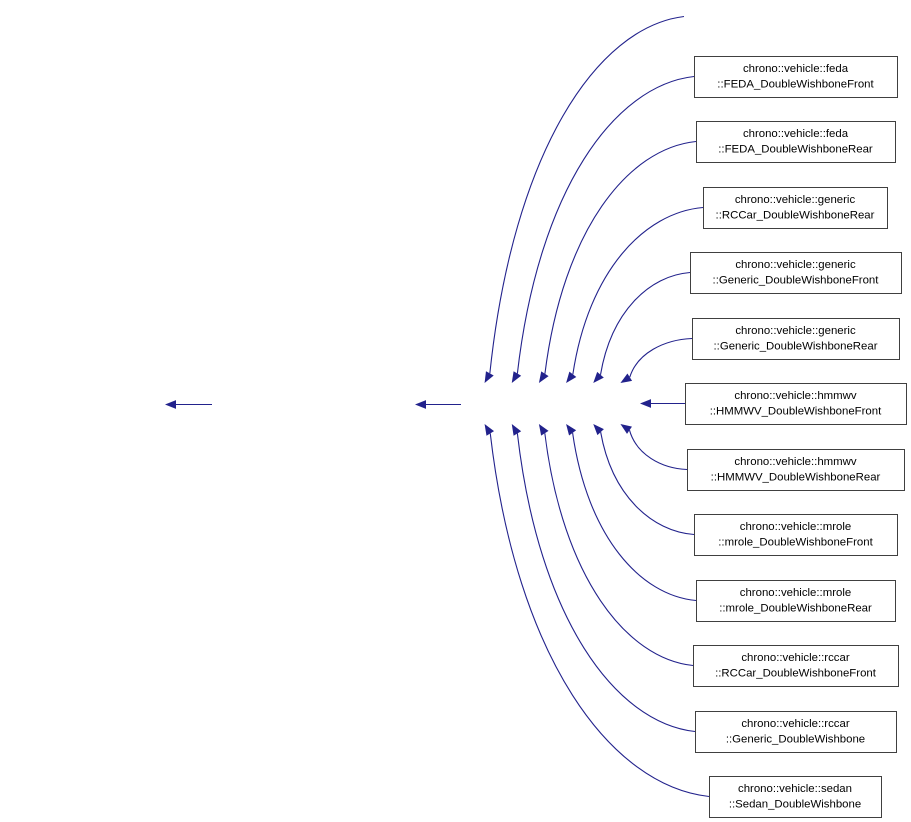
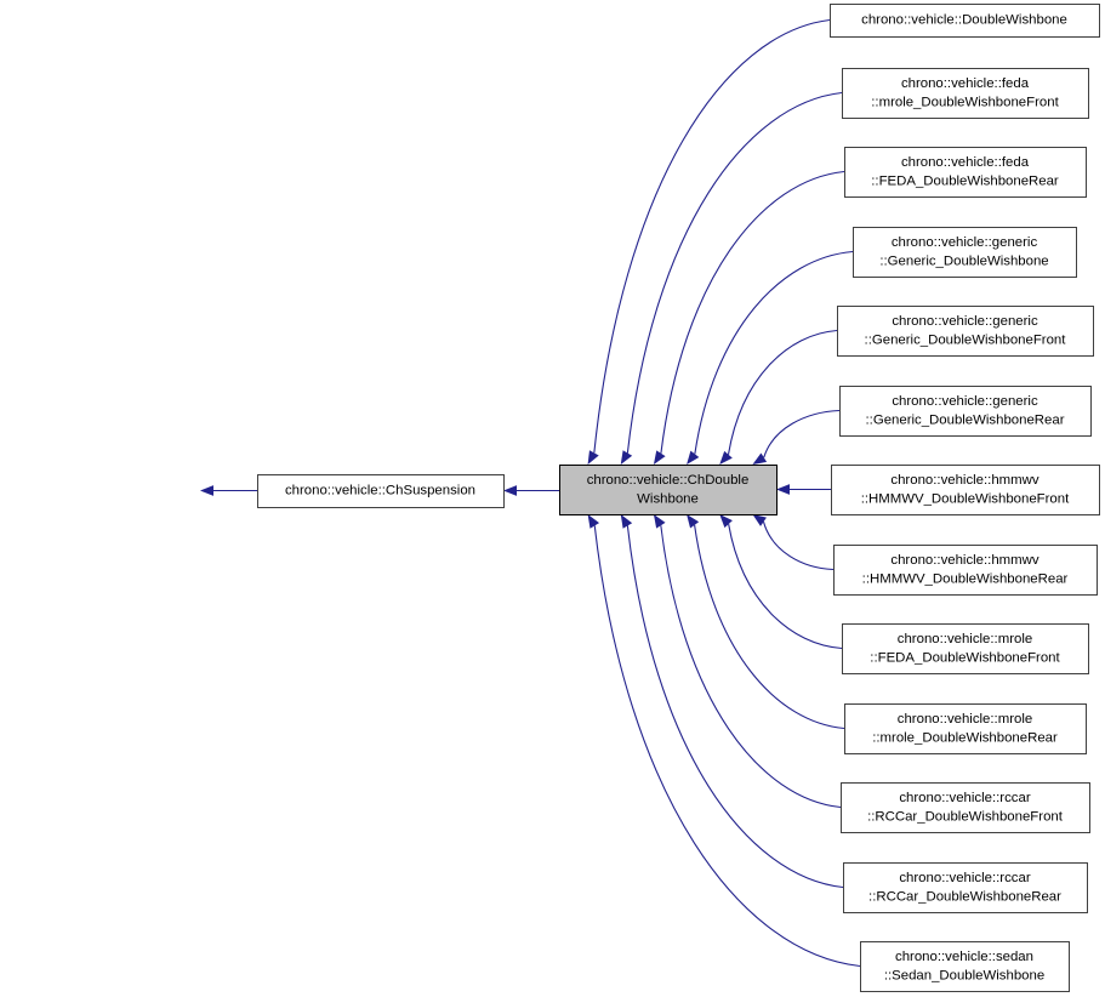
+ chrono::vehicle::ChSuspension
+ chrono::vehicle::ChDouble
+ Wishbone
+ chrono::vehicle::DoubleWishbone
  chrono::vehicle::feda
- ::FEDA_DoubleWishboneFront
+ ::mrole_DoubleWishboneFront
  chrono::vehicle::feda
  ::FEDA_DoubleWishboneRear
  chrono::vehicle::generic
- ::RCCar_DoubleWishboneRear
+ ::Generic_DoubleWishbone
  chrono::vehicle::generic
  ::Generic_DoubleWishboneFront
  chrono::vehicle::generic
  ::Generic_DoubleWishboneRear
  chrono::vehicle::hmmwv
  ::HMMWV_DoubleWishboneFront
  chrono::vehicle::hmmwv
  ::HMMWV_DoubleWishboneRear
  chrono::vehicle::mrole
- ::mrole_DoubleWishboneFront
+ ::FEDA_DoubleWishboneFront
  chrono::vehicle::mrole
  ::mrole_DoubleWishboneRear
  chrono::vehicle::rccar
  ::RCCar_DoubleWishboneFront
  chrono::vehicle::rccar
- ::Generic_DoubleWishbone
+ ::RCCar_DoubleWishboneRear
  chrono::vehicle::sedan
  ::Sedan_DoubleWishbone
